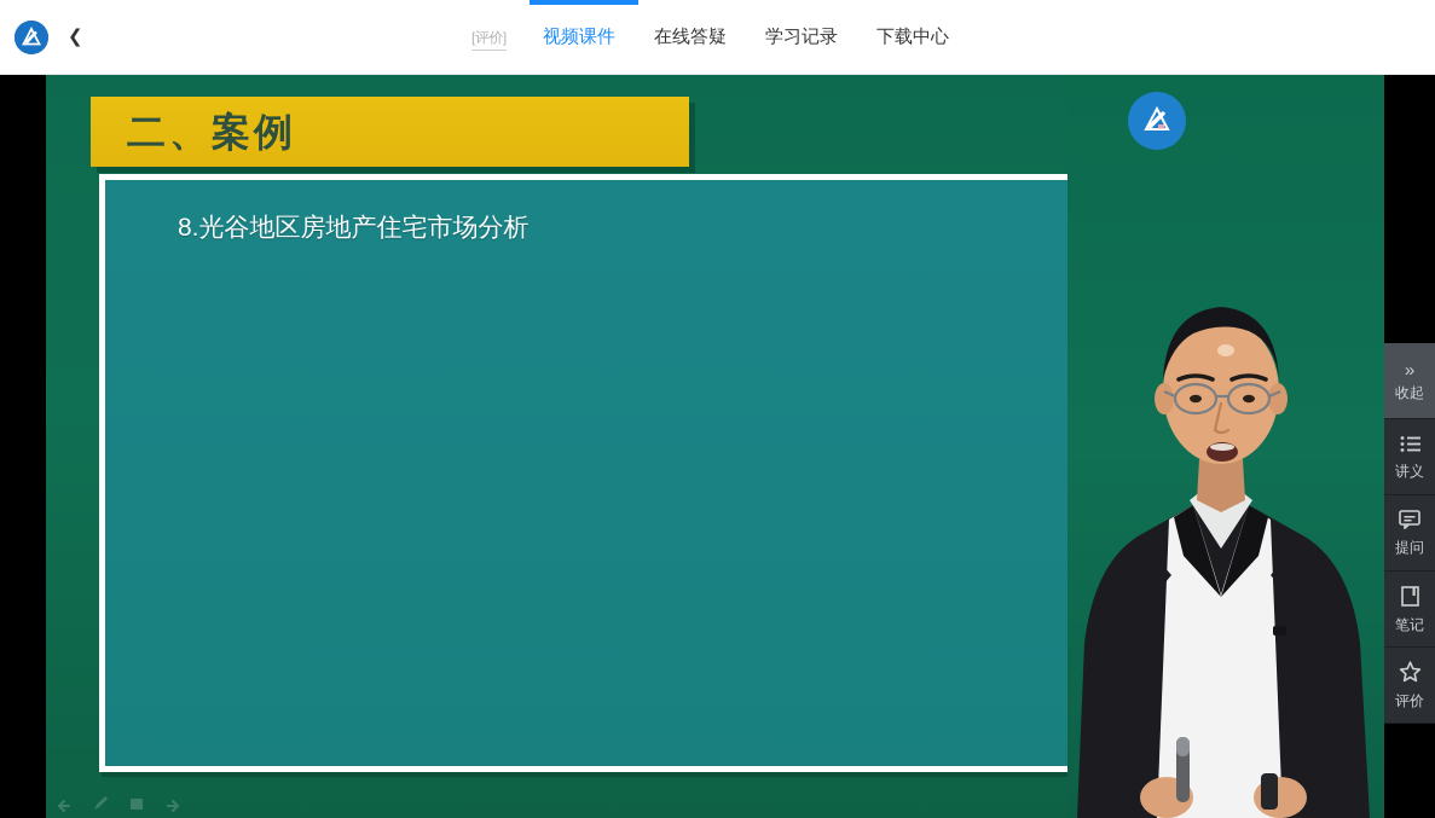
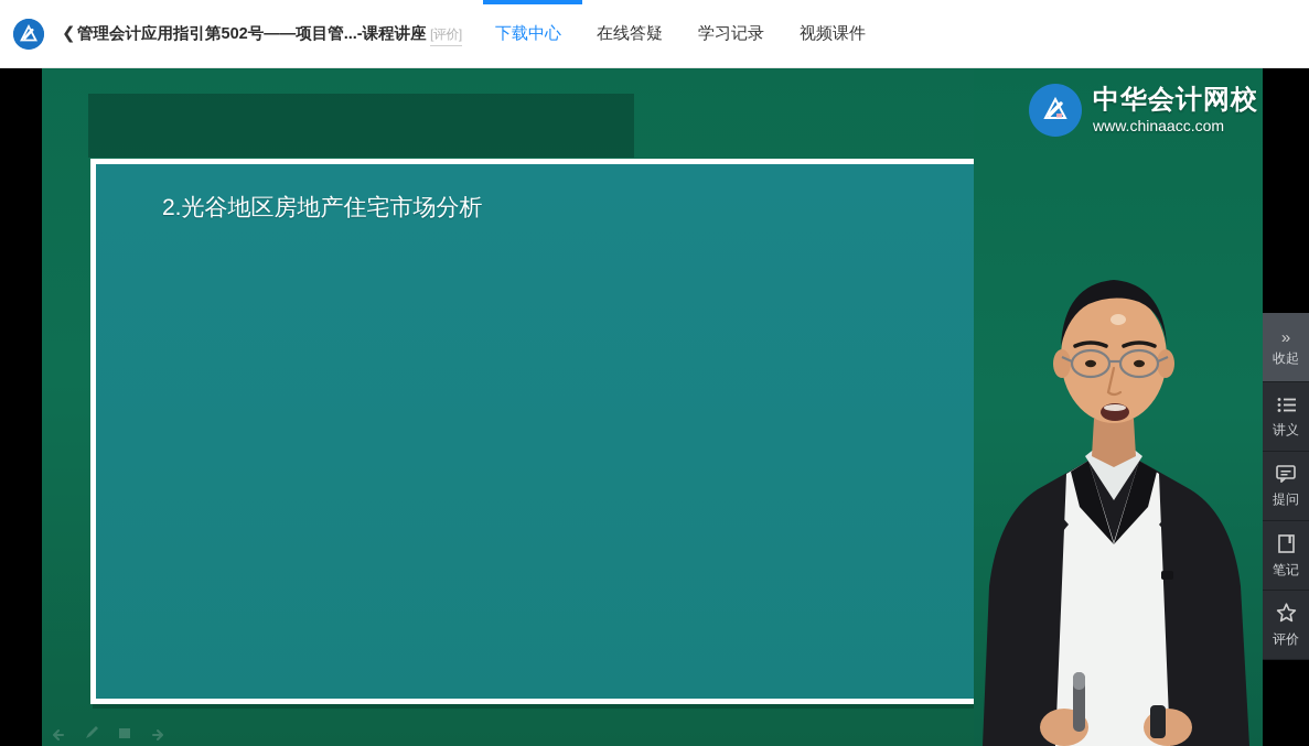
  ❮
+ 管理会计应用指引第502号——项目管...-课程讲座
  [评价]
- 视频课件
+ 下载中心
  在线答疑
  学习记录
- 下载中心
+ 视频课件
- 二、案例
- 8.光谷地区房地产住宅市场分析
+ 2.光谷地区房地产住宅市场分析
+ 中华会计网校
+ www.chinaacc.com
  »
  收起
  讲义
  提问
  笔记
  评价
